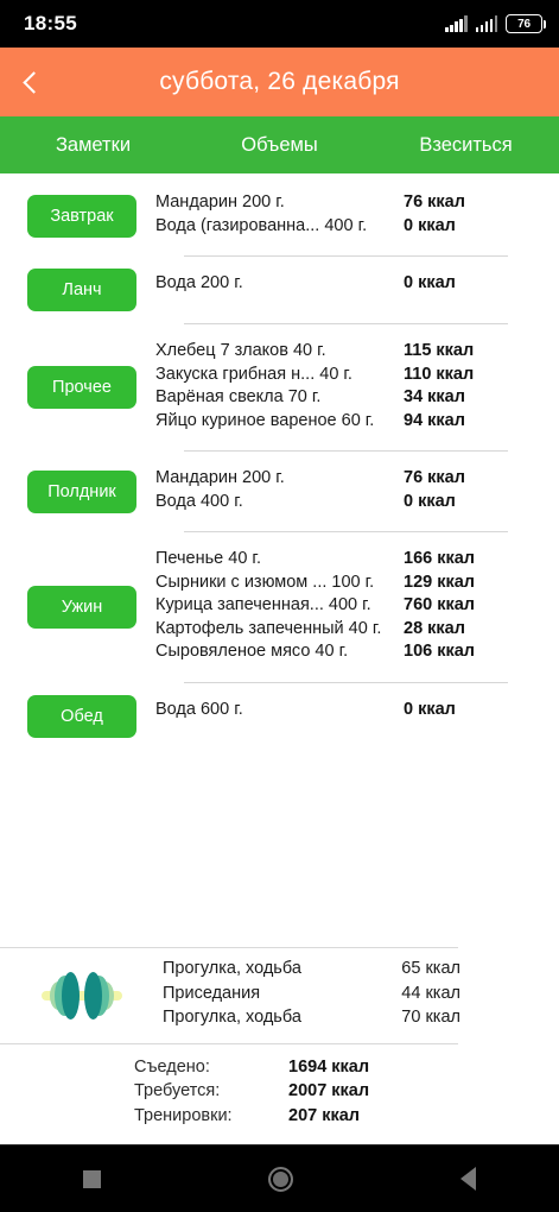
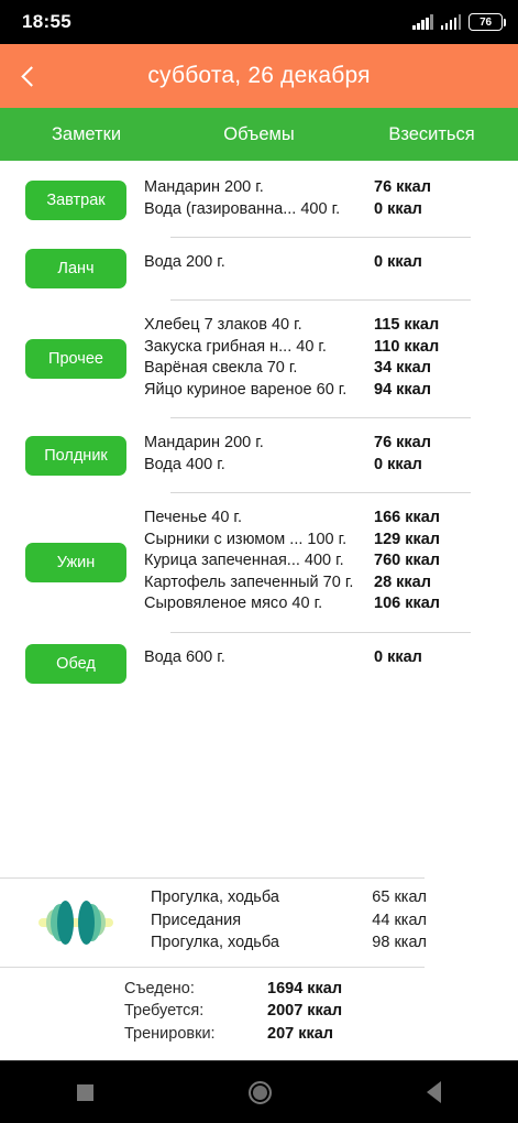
  18:55
  76
  суббота, 26 декабря
  Заметки
  Объемы
  Взеситься
  Завтрак
  Мандарин 200 г.
  76 ккал
  Вода (газированна... 400 г.
  0 ккал
  Ланч
  Вода 200 г.
  0 ккал
  Прочее
  Хлебец 7 злаков 40 г.
  115 ккал
  Закуска грибная н... 40 г.
  110 ккал
  Варёная свекла 70 г.
  34 ккал
  Яйцо куриное вареное 60 г.
  94 ккал
  Полдник
  Мандарин 200 г.
  76 ккал
  Вода 400 г.
  0 ккал
  Ужин
  Печенье 40 г.
  166 ккал
  Сырники с изюмом ... 100 г.
  129 ккал
  Курица запеченная... 400 г.
  760 ккал
- Картофель запеченный 40 г.
+ Картофель запеченный 70 г.
  28 ккал
  Сыровяленое мясо 40 г.
  106 ккал
  Обед
  Вода 600 г.
  0 ккал
  Прогулка, ходьба
  65 ккал
  Приседания
  44 ккал
  Прогулка, ходьба
- 70 ккал
+ 98 ккал
  Съедено:
  1694 ккал
  Требуется:
  2007 ккал
  Тренировки:
  207 ккал
